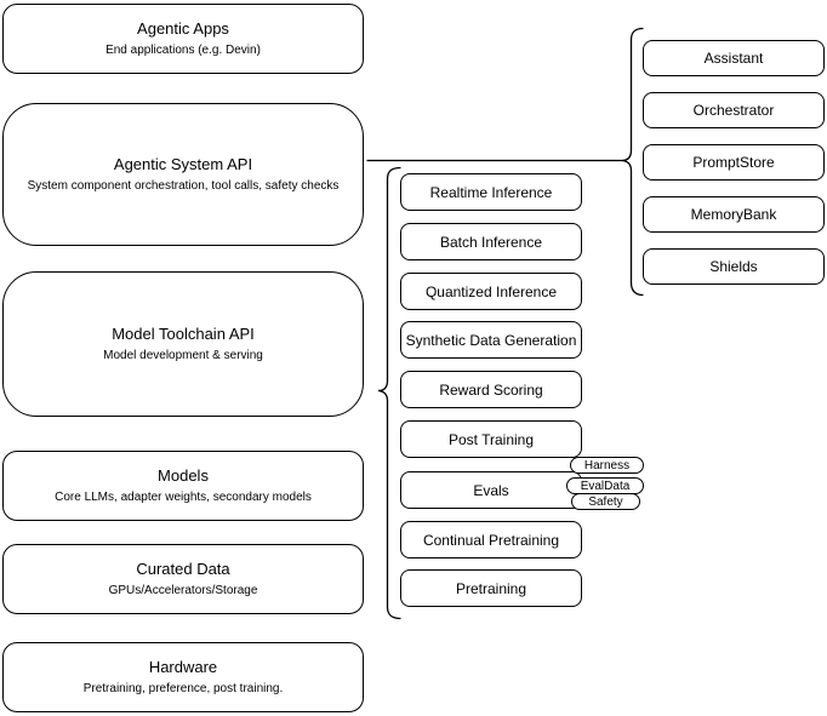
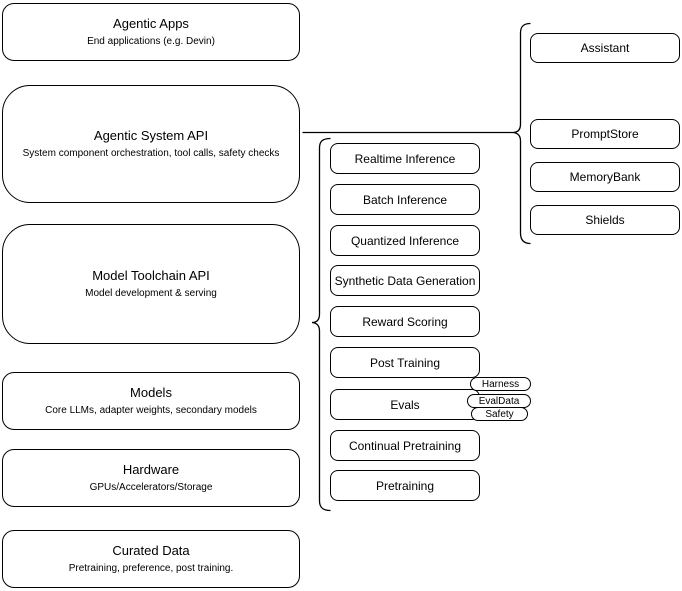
  Agentic Apps
  End applications (e.g. Devin)
  Agentic System API
  System component orchestration, tool calls, safety checks
  Model Toolchain API
  Model development & serving
  Models
  Core LLMs, adapter weights, secondary models
- Curated Data
+ Hardware
  GPUs/Accelerators/Storage
- Hardware
+ Curated Data
  Pretraining, preference, post training.
  Realtime Inference
  Batch Inference
  Quantized Inference
  Synthetic Data Generation
  Reward Scoring
  Post Training
  Evals
  Continual Pretraining
  Pretraining
  Harness
  EvalData
  Safety
  Assistant
- Orchestrator
  PromptStore
  MemoryBank
  Shields
